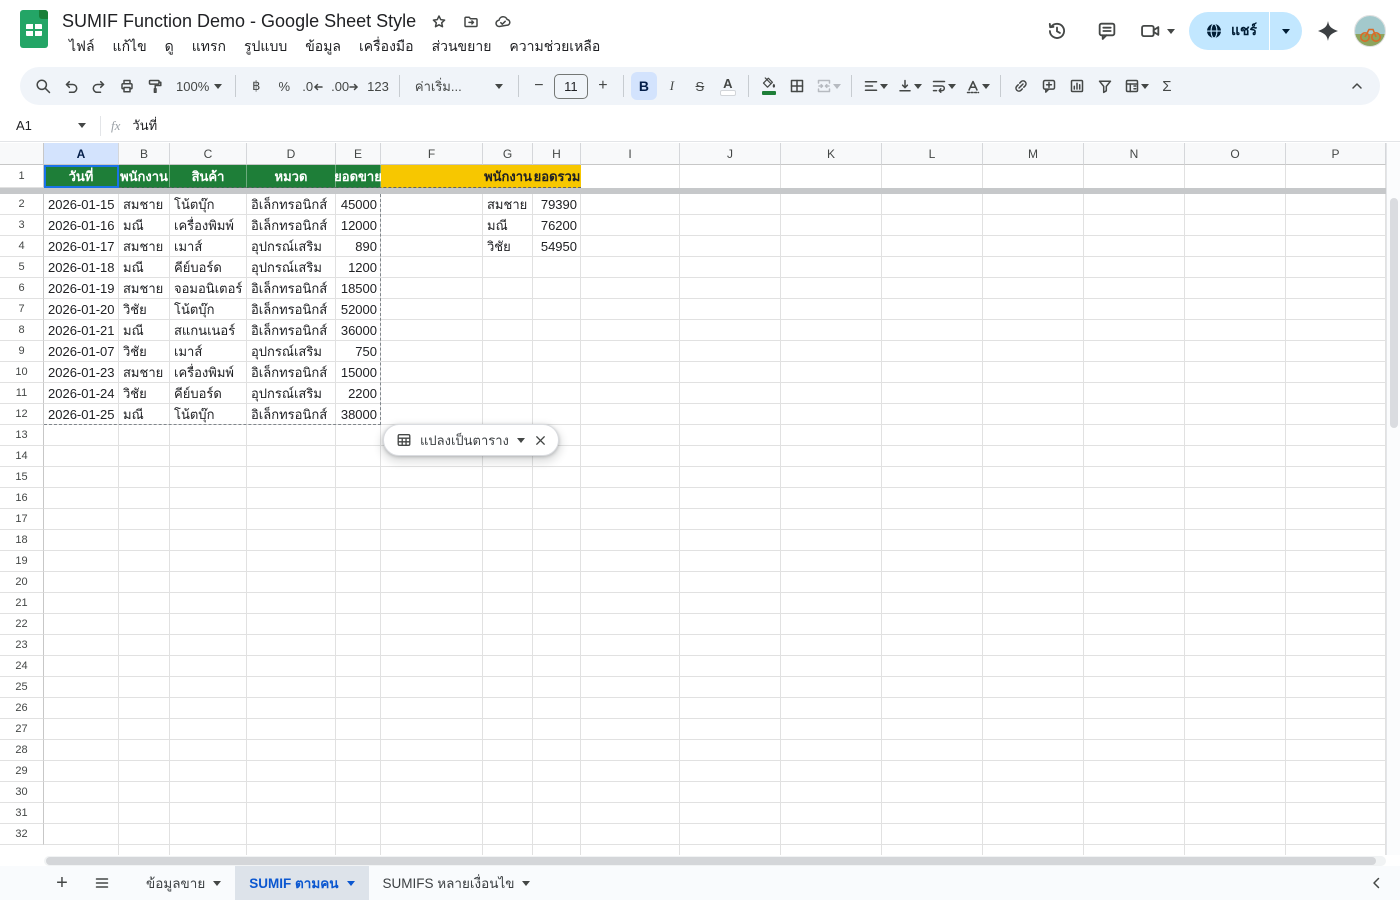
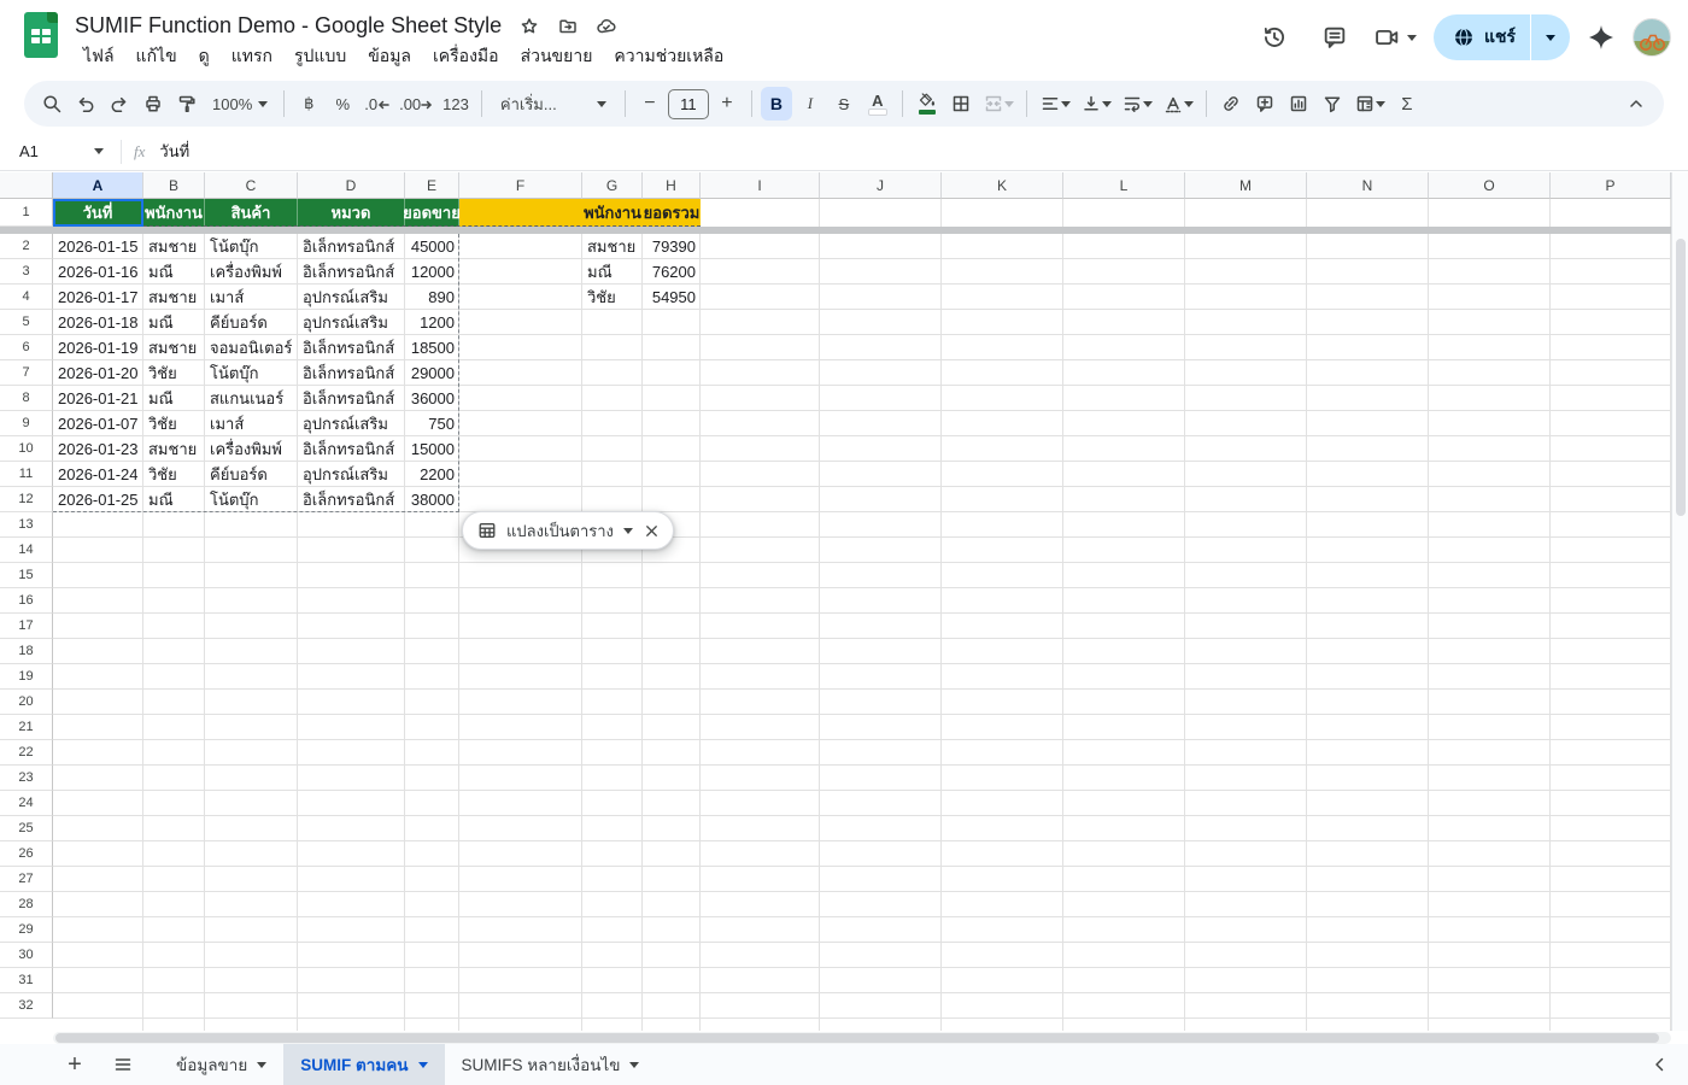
  SUMIF Function Demo - Google Sheet Style
  ไฟล์
  แก้ไข
  ดู
  แทรก
  รูปแบบ
  ข้อมูล
  เครื่องมือ
  ส่วนขยาย
  ความช่วยเหลือ
  แชร์
  100%
  ฿
  %
  .0
  .00
  123
  ค่าเริ่ม...
  −
  11
  +
  B
  I
  S
  A
  Σ
  A1
  fx
  วันที่
  A
  B
  C
  D
  E
  F
  G
  H
  I
  J
  K
  L
  M
  N
  O
  P
  1
  2
  3
  4
  5
  6
  7
  8
  9
  10
  11
  12
  13
  14
  15
  16
  17
  18
  19
  20
  21
  22
  23
  24
  25
  26
  27
  28
  29
  30
  31
  32
  วันที่
  พนักงาน
  สินค้า
  หมวด
  ยอดขาย
  พนักงาน
  ยอดรวม
  2026-01-15
  สมชาย
  โน้ตบุ๊ก
  อิเล็กทรอนิกส์
  45000
  2026-01-16
  มณี
  เครื่องพิมพ์
  อิเล็กทรอนิกส์
  12000
  2026-01-17
  สมชาย
  เมาส์
  อุปกรณ์เสริม
  890
  2026-01-18
  มณี
  คีย์บอร์ด
  อุปกรณ์เสริม
  1200
  2026-01-19
  สมชาย
  จอมอนิเตอร์
  อิเล็กทรอนิกส์
  18500
  2026-01-20
  วิชัย
  โน้ตบุ๊ก
  อิเล็กทรอนิกส์
- 52000
+ 29000
  2026-01-21
  มณี
  สแกนเนอร์
  อิเล็กทรอนิกส์
  36000
  2026-01-07
  วิชัย
  เมาส์
  อุปกรณ์เสริม
  750
  2026-01-23
  สมชาย
  เครื่องพิมพ์
  อิเล็กทรอนิกส์
  15000
  2026-01-24
  วิชัย
  คีย์บอร์ด
  อุปกรณ์เสริม
  2200
  2026-01-25
  มณี
  โน้ตบุ๊ก
  อิเล็กทรอนิกส์
  38000
  สมชาย
  79390
  มณี
  76200
  วิชัย
  54950
  แปลงเป็นตาราง
  +
  ข้อมูลขาย
  SUMIF ตามคน
  SUMIFS หลายเงื่อนไข
